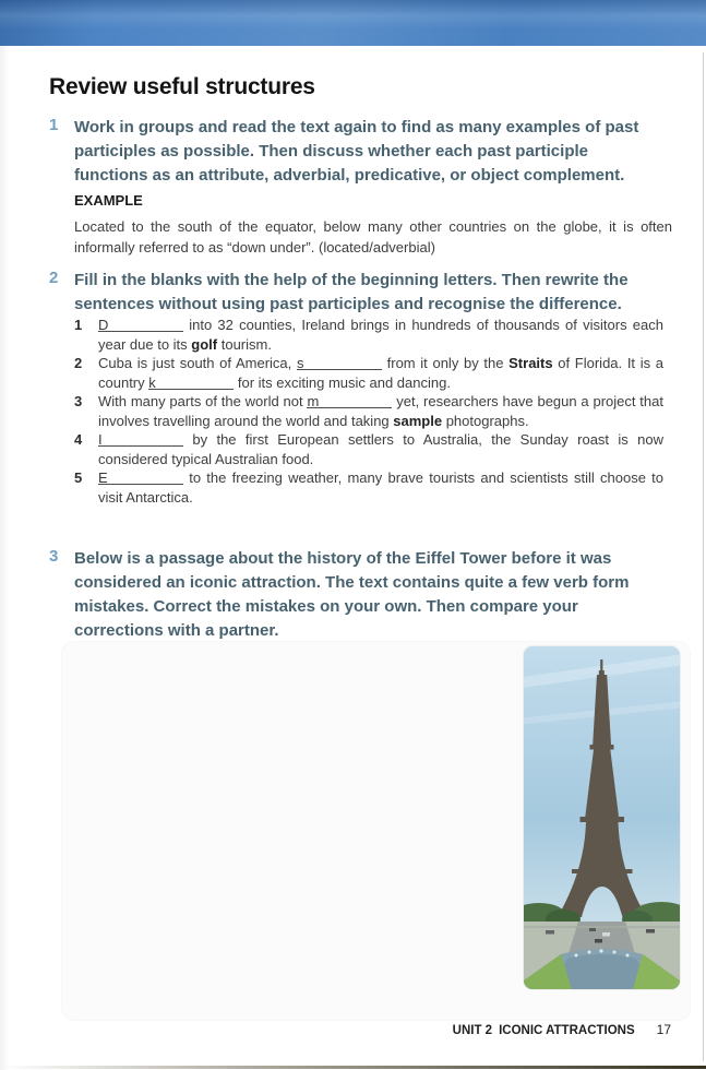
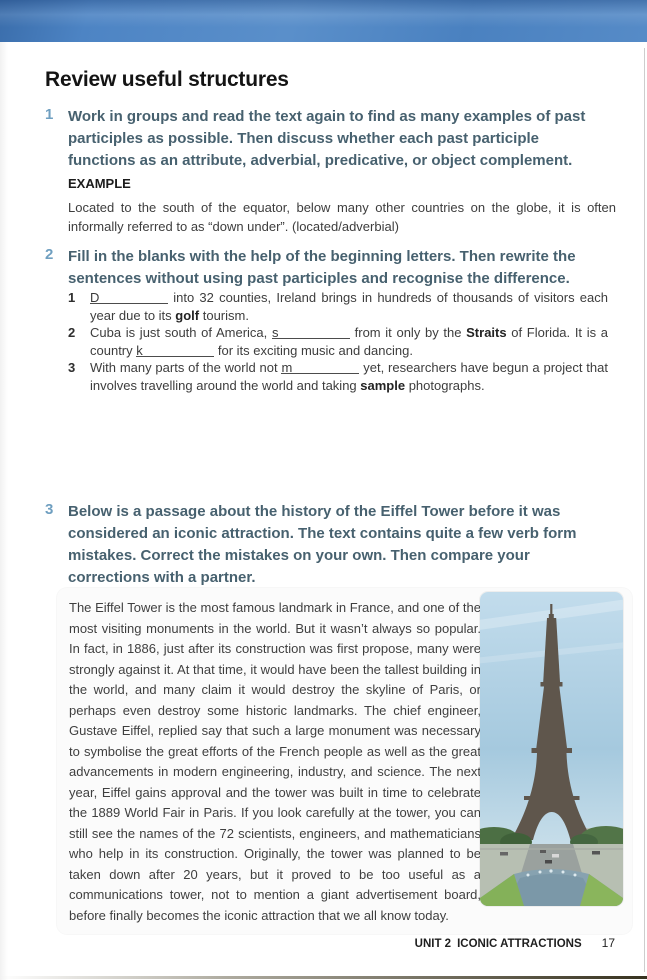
  Review useful structures
  1
  Work in groups and read the text again to find as many examples of past participles as possible. Then discuss whether each past participle functions as an attribute, adverbial, predicative, or object complement.
  EXAMPLE
  Located to the south of the equator, below many other countries on the globe, it is often informally referred to as “down under”. (located/adverbial)
  2
  Fill in the blanks with the help of the beginning letters. Then rewrite the sentences without using past participles and recognise the difference.
  1
  D into 32 counties, Ireland brings in hundreds of thousands of visitors each year due to its golf tourism.
  2
  Cuba is just south of America, s from it only by the Straits of Florida. It is a country k for its exciting music and dancing.
  3
  With many parts of the world not m yet, researchers have begun a project that involves travelling around the world and taking sample photographs.
- 4
- I by the first European settlers to Australia, the Sunday roast is now considered typical Australian food.
- 5
- E to the freezing weather, many brave tourists and scientists still choose to visit Antarctica.
  3
  Below is a passage about the history of the Eiffel Tower before it was considered an iconic attraction. The text contains quite a few verb form mistakes. Correct the mistakes on your own. Then compare your corrections with a partner.
+ The Eiffel Tower is the most famous landmark in France, and one of the most visiting monuments in the world. But it wasn’t always so popular. In fact, in 1886, just after its construction was first propose, many were strongly against it. At that time, it would have been the tallest building in the world, and many claim it would destroy the skyline of Paris, or perhaps even destroy some historic landmarks. The chief engineer, Gustave Eiffel, replied say that such a large monument was necessary to symbolise the great efforts of the French people as well as the great advancements in modern engineering, industry, and science. The next year, Eiffel gains approval and the tower was built in time to celebrate the 1889 World Fair in Paris. If you look carefully at the tower, you can still see the names of the 72 scientists, engineers, and mathematicians who help in its construction. Originally, the tower was planned to be taken down after 20 years, but it proved to be too useful as a communications tower, not to mention a giant advertisement board, before finally becomes the iconic attraction that we all know today.
  UNIT 2 ICONIC ATTRACTIONS 17
